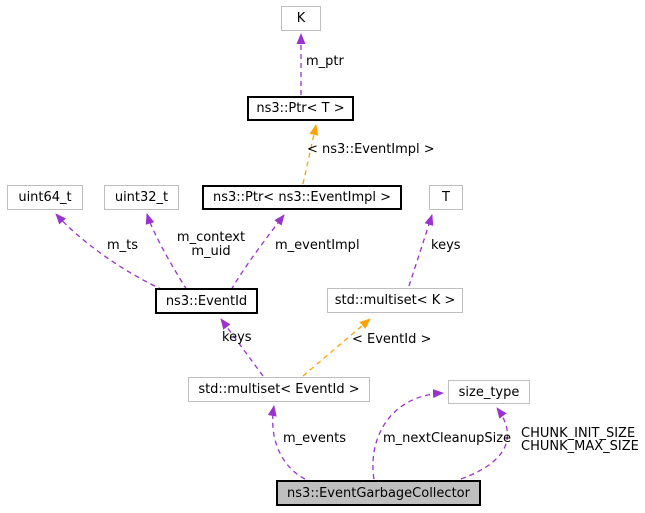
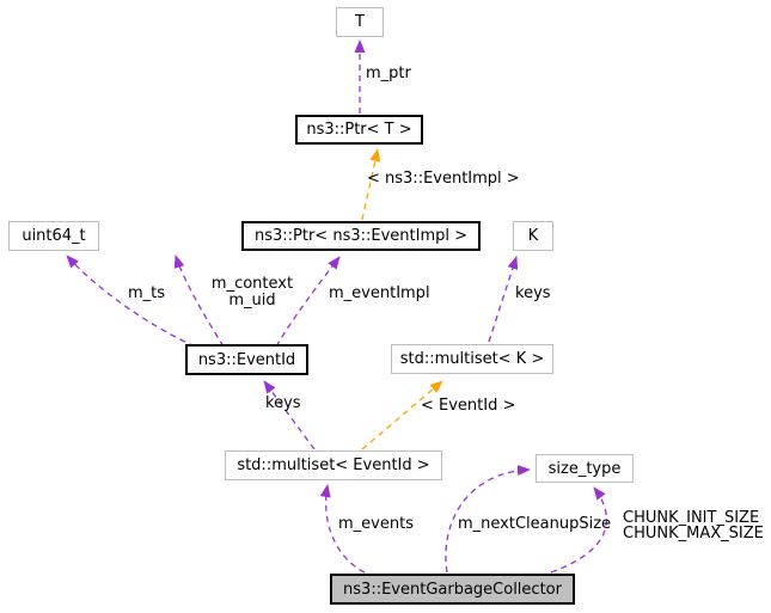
- K
+ T
  ns3::Ptr< T >
  uint64_t
- uint32_t
  ns3::Ptr< ns3::EventImpl >
- T
+ K
  ns3::EventId
  std::multiset< K >
  std::multiset< EventId >
  size_type
  ns3::EventGarbageCollector
  m_ptr
  < ns3::EventImpl >
  m_ts
  m_context
  m_uid
  m_eventImpl
  keys
  keys
  < EventId >
  m_events
  m_nextCleanupSize
  CHUNK_INIT_SIZE
  CHUNK_MAX_SIZE
